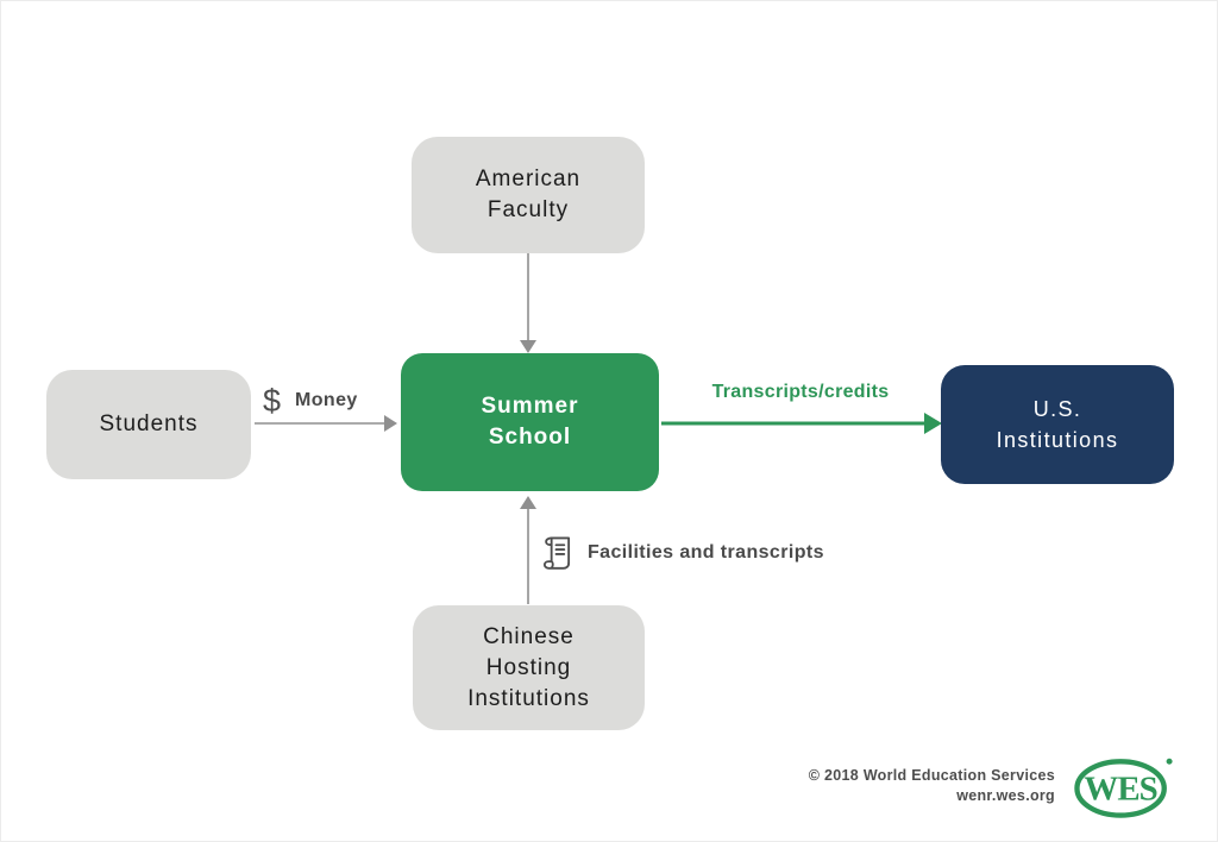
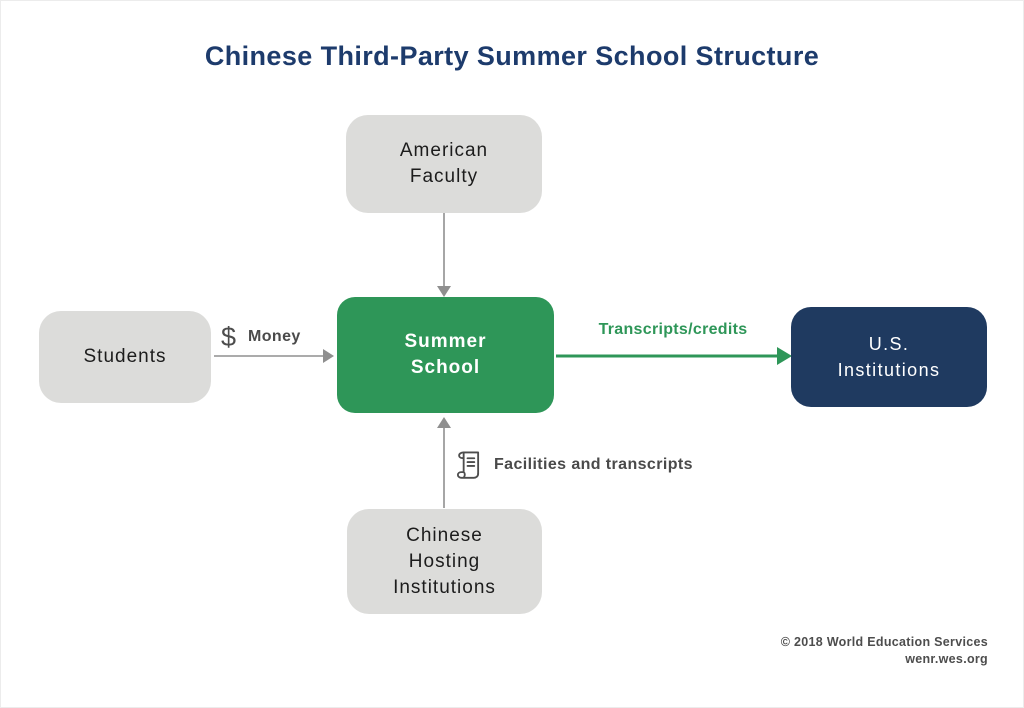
+ Chinese Third-Party Summer School Structure
  American
  Faculty
  Students
  Summer
  School
  U.S.
  Institutions
  Chinese
  Hosting
  Institutions
  $
  Money
  Transcripts/credits
  Facilities and transcripts
  © 2018 World Education Services
  wenr.wes.org
- WES
